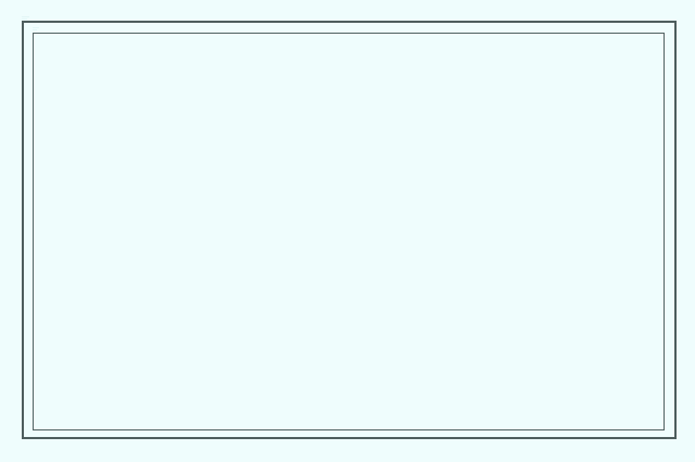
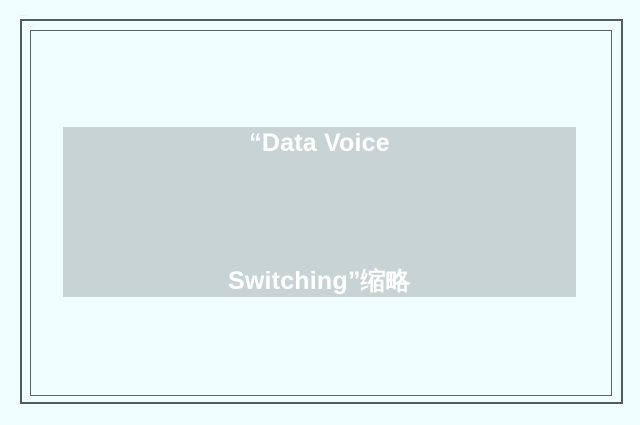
+ “Data Voice
+ Switching”缩略
